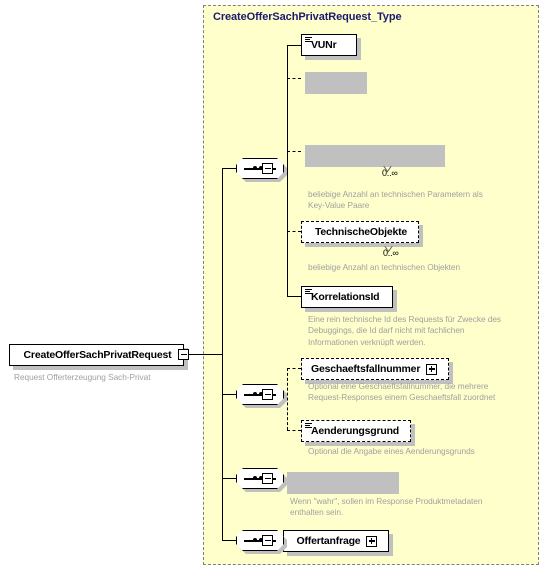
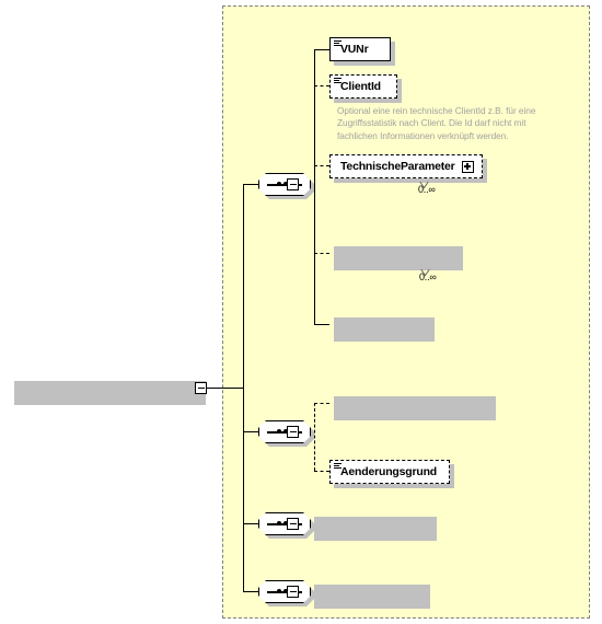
- CreateOfferSachPrivatRequest_Type
- CreateOfferSachPrivatRequest
- Request Offerterzeugung Sach-Privat
  VUNr
+ ClientId
+ Optional eine rein technische ClientId z.B. für eine
+ Zugriffsstatistik nach Client. Die Id darf nicht mit
+ fachlichen Informationen verknüpft werden.
+ TechnischeParameter
  0..∞
- beliebige Anzahl an technischen Parametern als
- Key-Value Paare
- TechnischeObjekte
  0..∞
- beliebige Anzahl an technischen Objekten
- KorrelationsId
- Eine rein technische Id des Requests für Zwecke des
- Debuggings, die Id darf nicht mit fachlichen
- Informationen verknüpft werden.
- Geschaeftsfallnummer
- Optional eine Geschaeftsfallnummer, die mehrere
- Request-Responses einem Geschaeftsfall zuordnet
  Aenderungsgrund
- Optional die Angabe eines Aenderungsgrunds
- Wenn "wahr", sollen im Response Produktmetadaten
- enthalten sein.
- Offertanfrage
